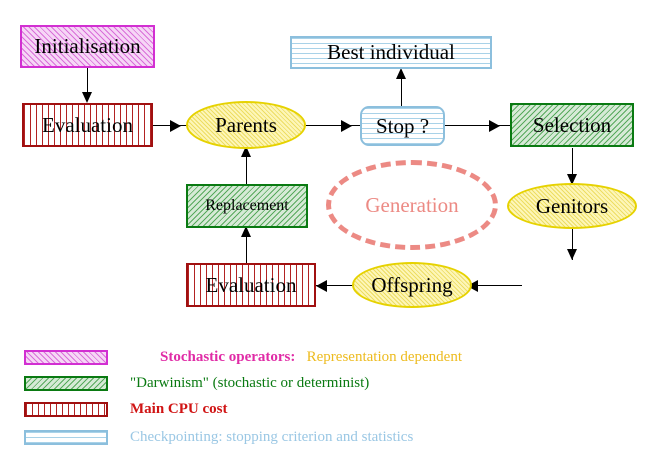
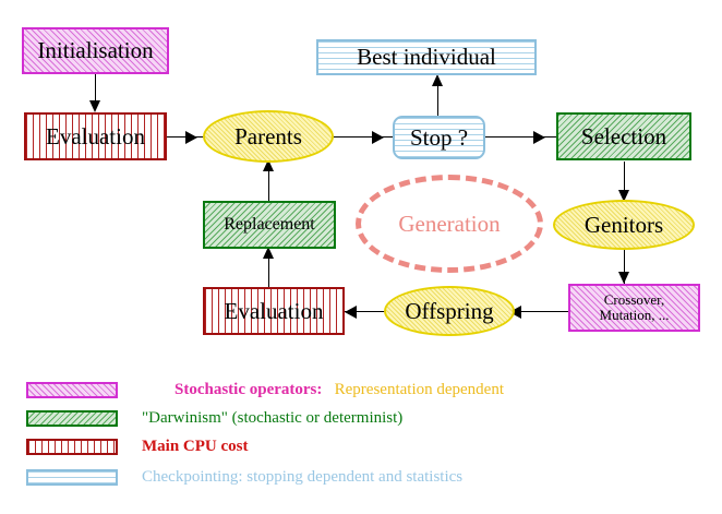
  Generation
  Initialisation
  Evaluation
  Parents
  Best individual
  Stop ?
  Selection
  Genitors
+ Crossover,
+ Mutation, ...
  Offspring
  Evaluation
  Replacement
  Stochastic operators: Representation dependent
  "Darwinism" (stochastic or determinist)
  Main CPU cost
- Checkpointing: stopping criterion and statistics
+ Checkpointing: stopping dependent and statistics
